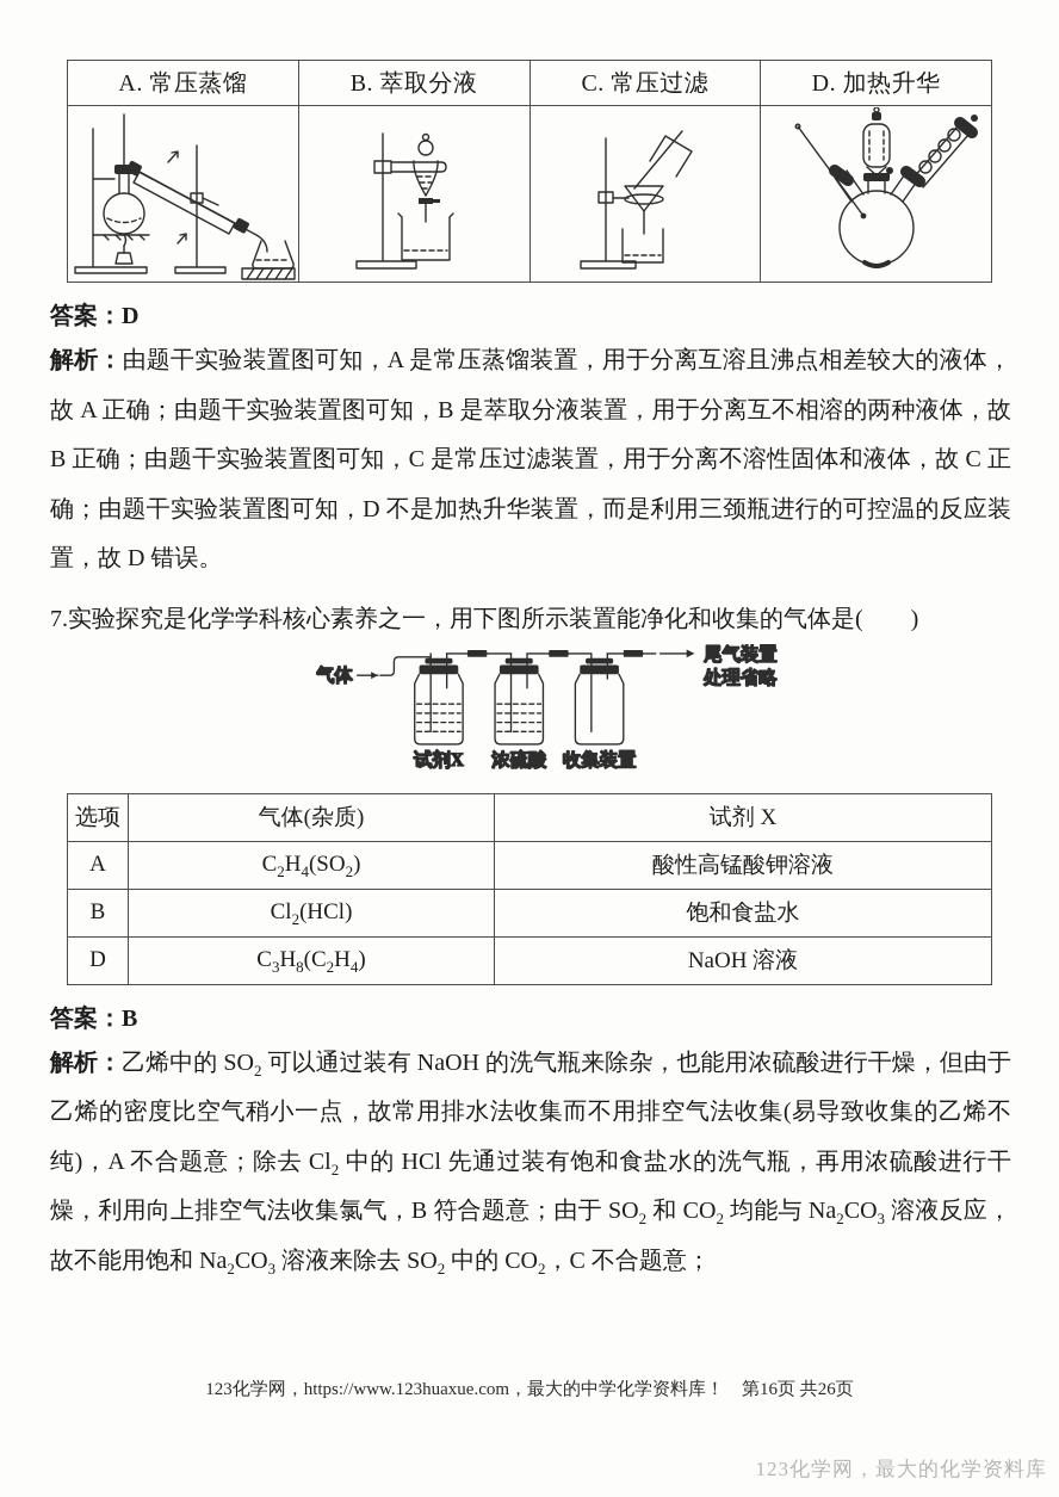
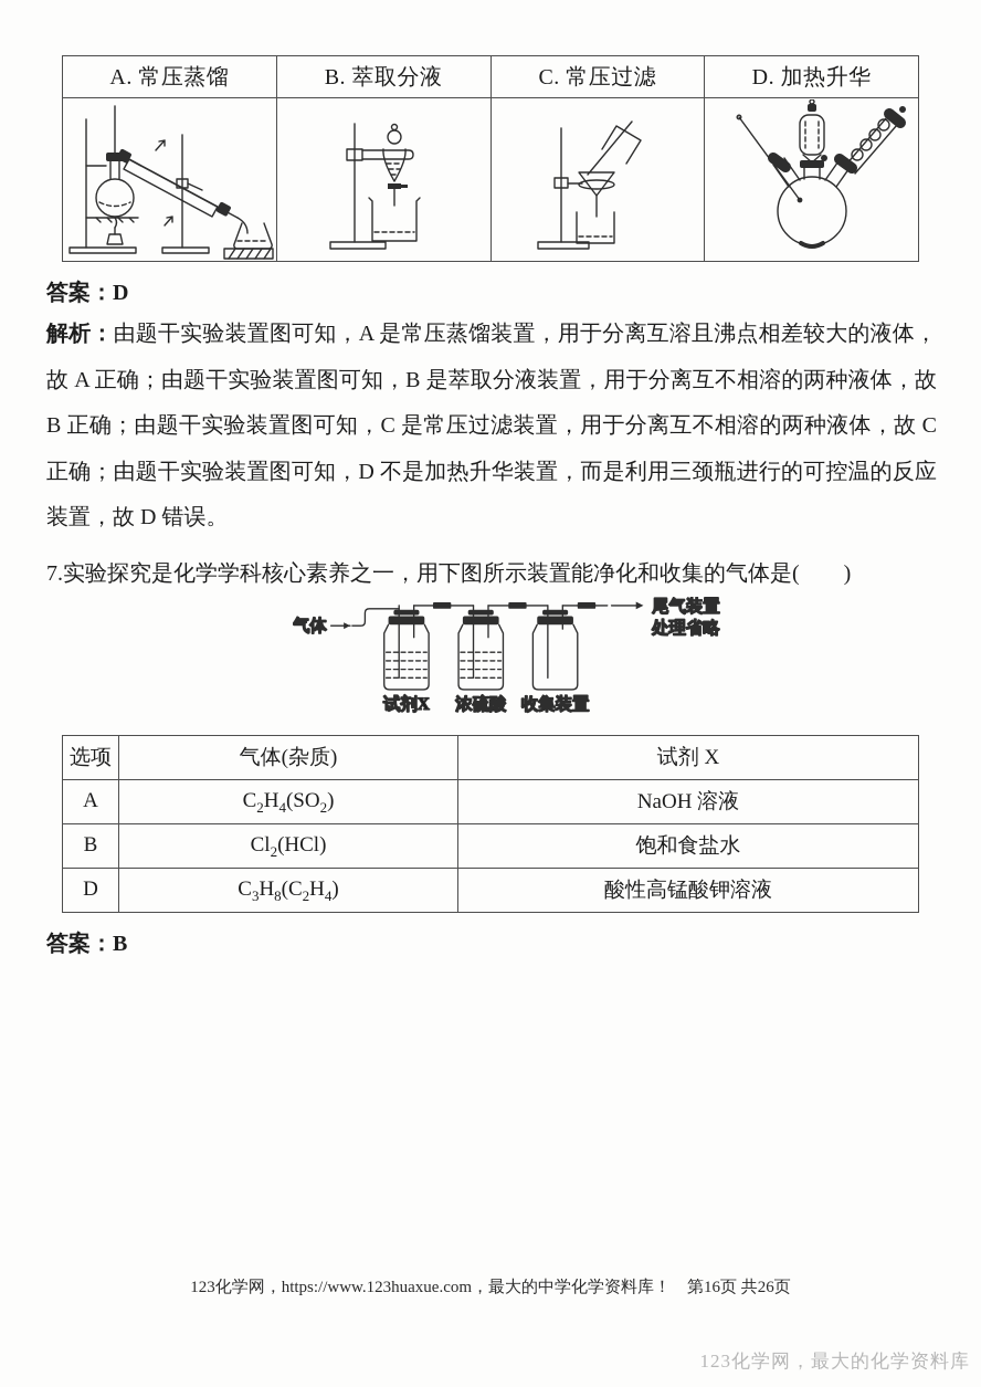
  A. 常压蒸馏	B. 萃取分液	C. 常压过滤	D. 加热升华
  答案：D
- 解析：由题干实验装置图可知，A 是常压蒸馏装置，用于分离互溶且沸点相差较大的液体，故 A 正确；由题干实验装置图可知，B 是萃取分液装置，用于分离互不相溶的两种液体，故 B 正确；由题干实验装置图可知，C 是常压过滤装置，用于分离不溶性固体和液体，故 C 正确；由题干实验装置图可知，D 不是加热升华装置，而是利用三颈瓶进行的可控温的反应装置，故 D 错误。
+ 解析：由题干实验装置图可知，A 是常压蒸馏装置，用于分离互溶且沸点相差较大的液体，故 A 正确；由题干实验装置图可知，B 是萃取分液装置，用于分离互不相溶的两种液体，故 B 正确；由题干实验装置图可知，C 是常压过滤装置，用于分离互不相溶的两种液体，故 C 正确；由题干实验装置图可知，D 不是加热升华装置，而是利用三颈瓶进行的可控温的反应装置，故 D 错误。
  7.实验探究是化学学科核心素养之一，用下图所示装置能净化和收集的气体是( )
  气体
  尾气装置
  处理省略
  试剂X
  浓硫酸
  收集装置
  选项	气体(杂质)	试剂 X
- A	C2H4(SO2)	酸性高锰酸钾溶液
+ A	C2H4(SO2)	NaOH 溶液
  B	Cl2(HCl)	饱和食盐水
- D	C3H8(C2H4)	NaOH 溶液
+ D	C3H8(C2H4)	酸性高锰酸钾溶液
  答案：B
- 解析：乙烯中的 SO2 可以通过装有 NaOH 的洗气瓶来除杂，也能用浓硫酸进行干燥，但由于乙烯的密度比空气稍小一点，故常用排水法收集而不用排空气法收集(易导致收集的乙烯不纯)，A 不合题意；除去 Cl2 中的 HCl 先通过装有饱和食盐水的洗气瓶，再用浓硫酸进行干燥，利用向上排空气法收集氯气，B 符合题意；由于 SO2 和 CO2 均能与 Na2CO3 溶液反应，故不能用饱和 Na2CO3 溶液来除去 SO2 中的 CO2，C 不合题意；
  123化学网，https://www.123huaxue.com，最大的中学化学资料库！ 第16页 共26页
  123化学网，最大的化学资料库
